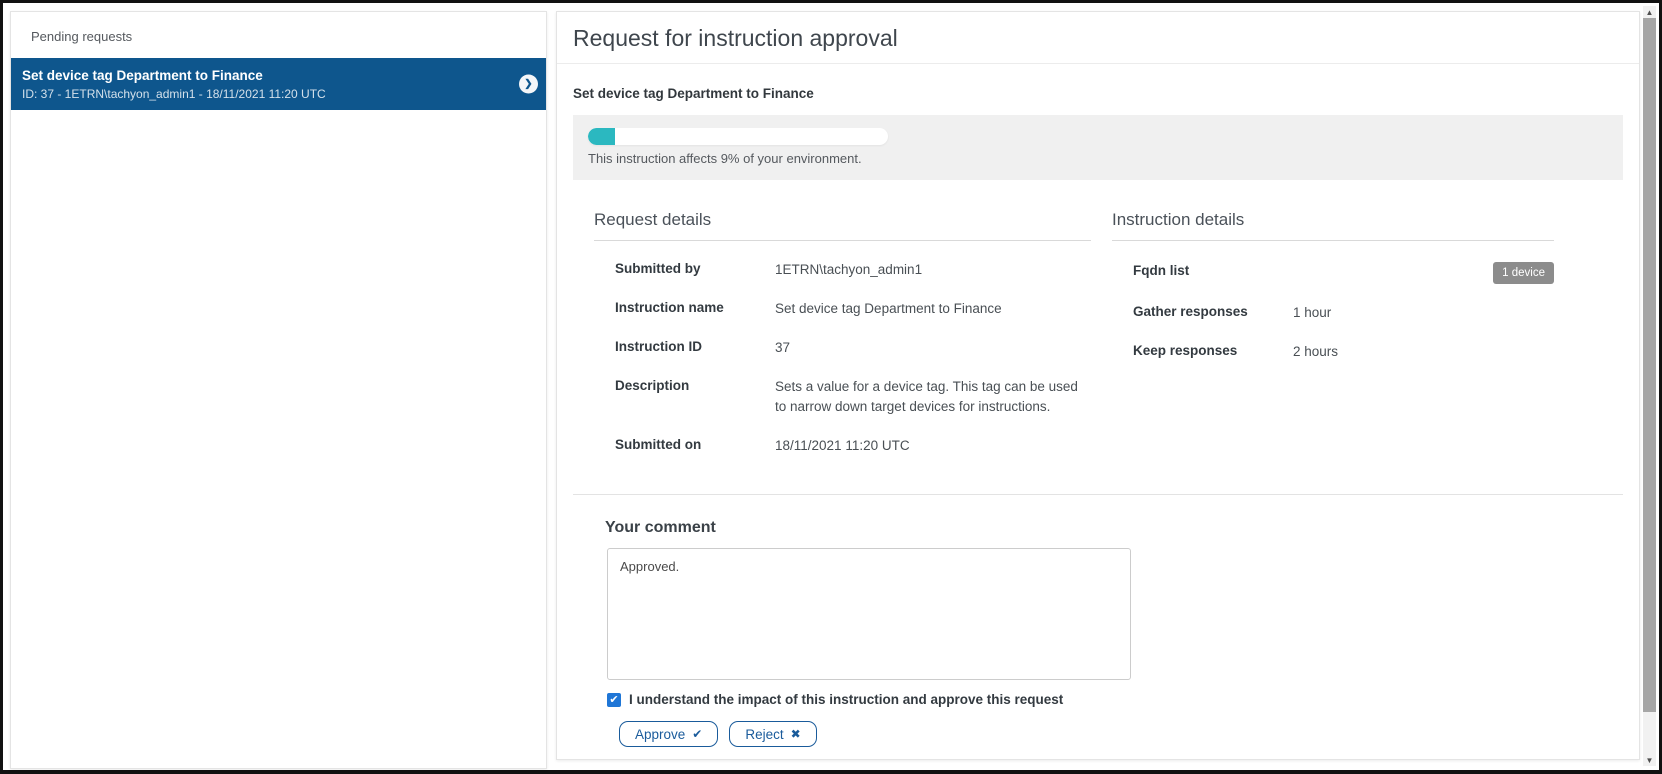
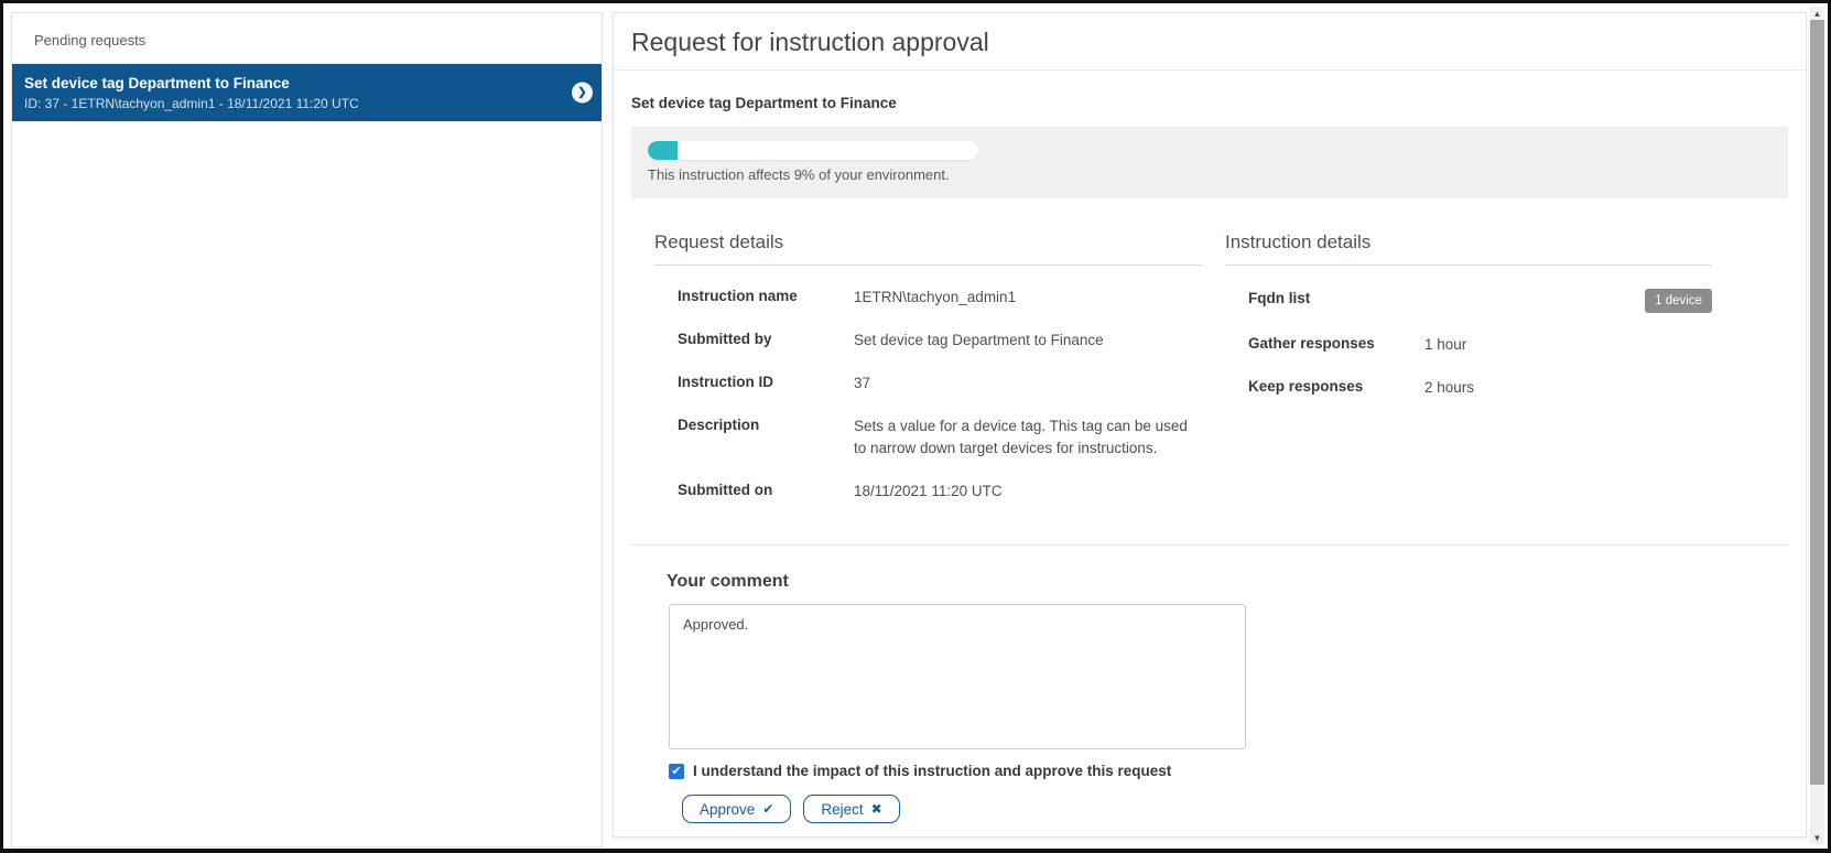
  Pending requests
  Set device tag Department to Finance
  ID: 37 - 1ETRN\tachyon_admin1 - 18/11/2021 11:20 UTC
  ❯
  Request for instruction approval
  Set device tag Department to Finance
  This instruction affects 9% of your environment.
  Request details
- Submitted by
+ Instruction name
  1ETRN\tachyon_admin1
- Instruction name
+ Submitted by
  Set device tag Department to Finance
  Instruction ID
  37
  Description
  Sets a value for a device tag. This tag can be used to narrow down target devices for instructions.
  Submitted on
  18/11/2021 11:20 UTC
  Instruction details
  Fqdn list
  1 device
  Gather responses
  1 hour
  Keep responses
  2 hours
  Your comment
  Approved.
  ✔
  I understand the impact of this instruction and approve this request
  Approve
  ✔
  Reject
  ✖
  ▲
  ▼
